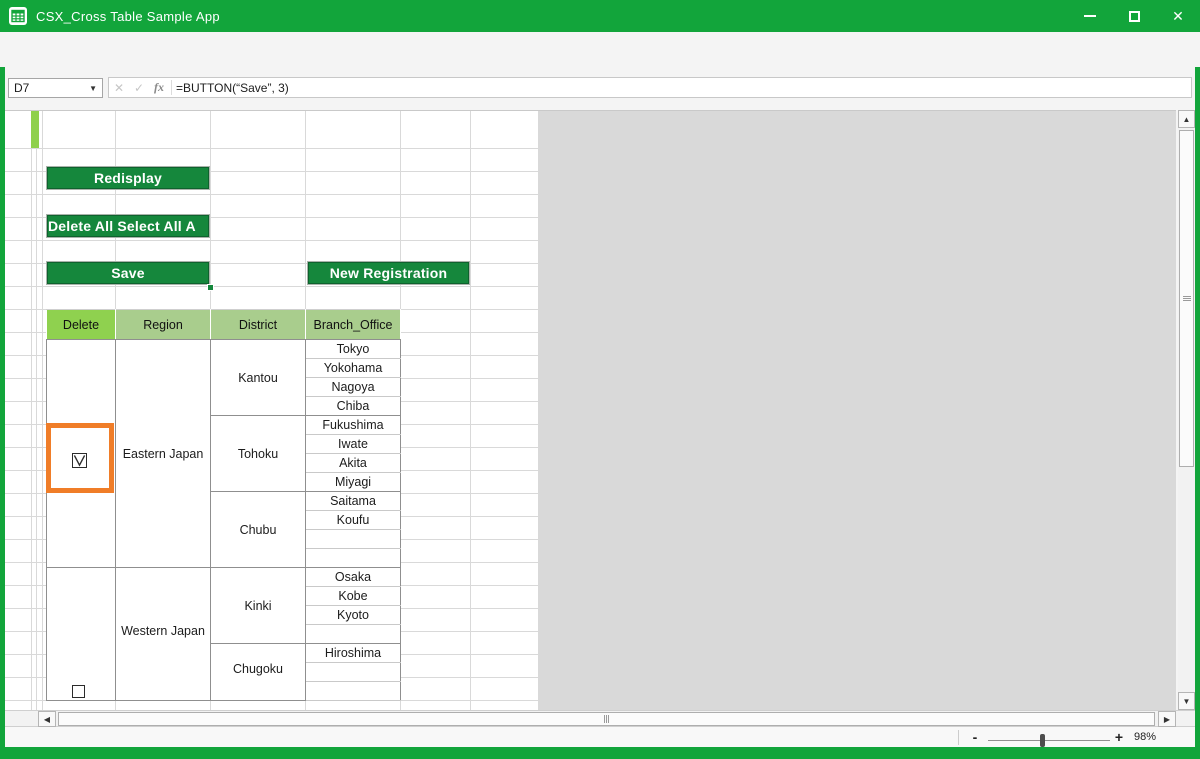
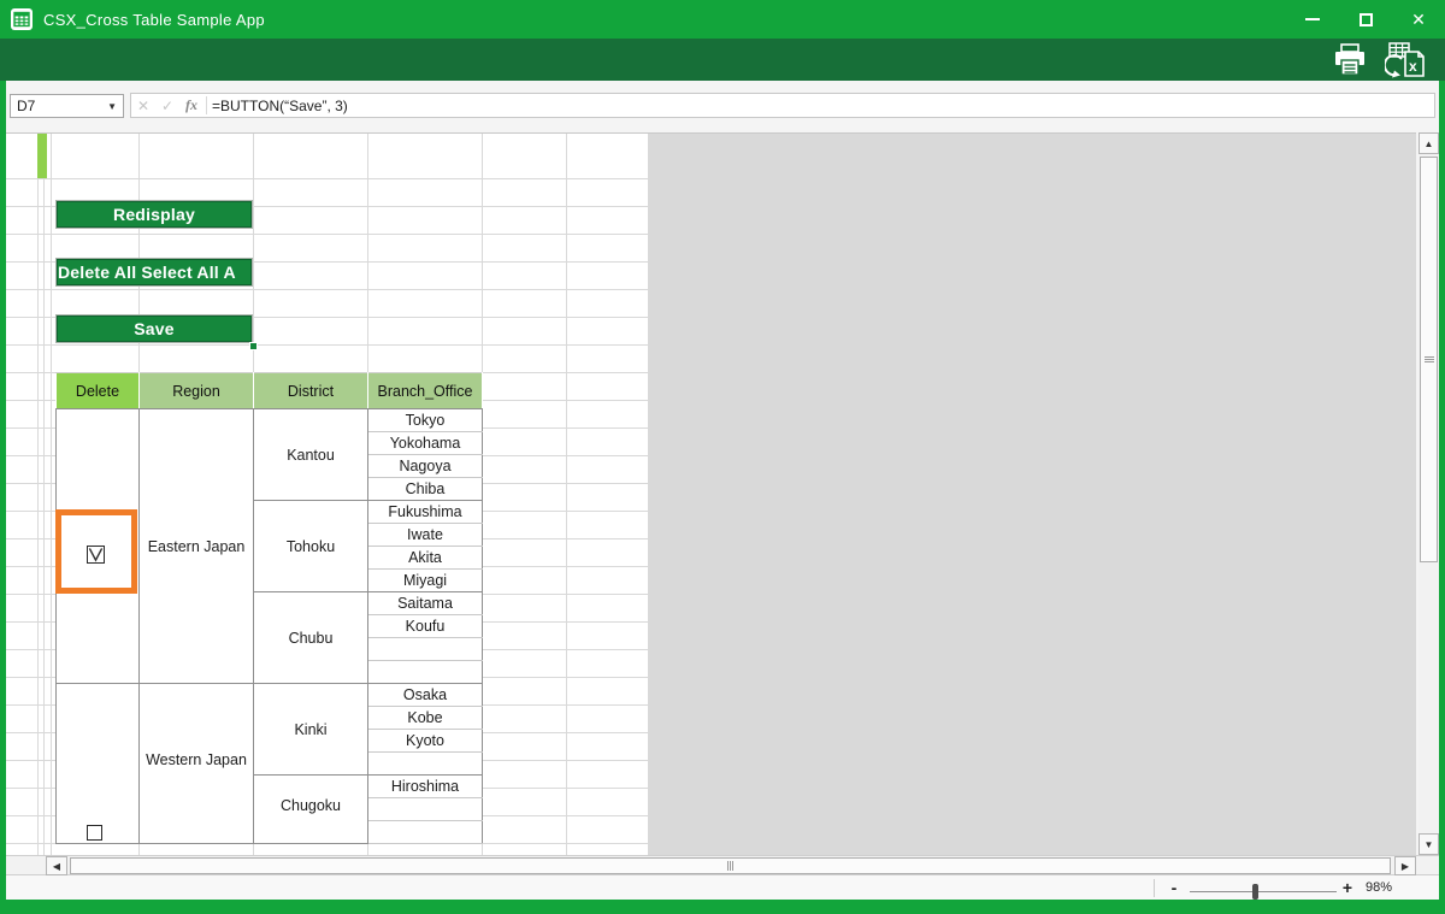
  CSX_Cross Table Sample App
  ✕
+ x
  D7
  ▼
  ✕
  ✓
  fx
  =BUTTON(“Save”, 3)
  Redisplay
  Delete All Select All A
  Save
- New Registration
  Delete	Region	District	Branch_Office
  	Eastern Japan	Kantou	Tokyo
  Yokohama
  Nagoya
  Chiba
  Tohoku	Fukushima
  Iwate
  Akita
  Miyagi
  Chubu	Saitama
  Koufu
  	Western Japan	Kinki	Osaka
  Kobe
  Kyoto
  Chugoku	Hiroshima
  ▲
  ▼
  ◀
  ▶
  -
  +
  98%
